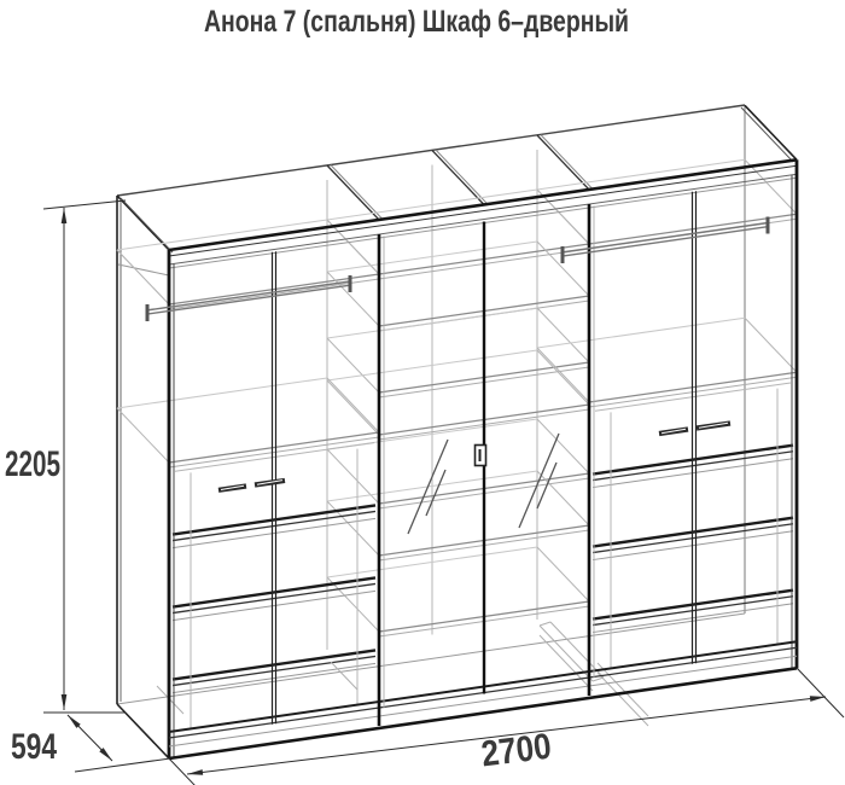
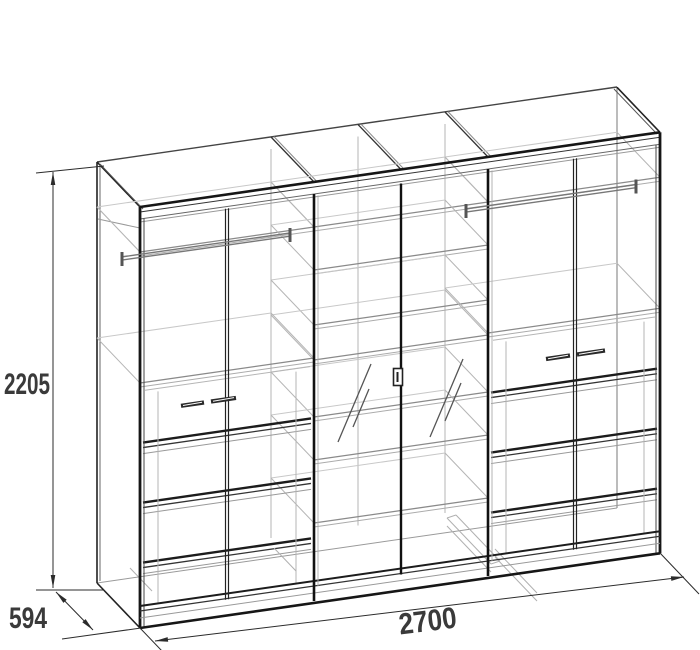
- Анона 7 (спальня) Шкаф 6–дверный
  2205
  594
